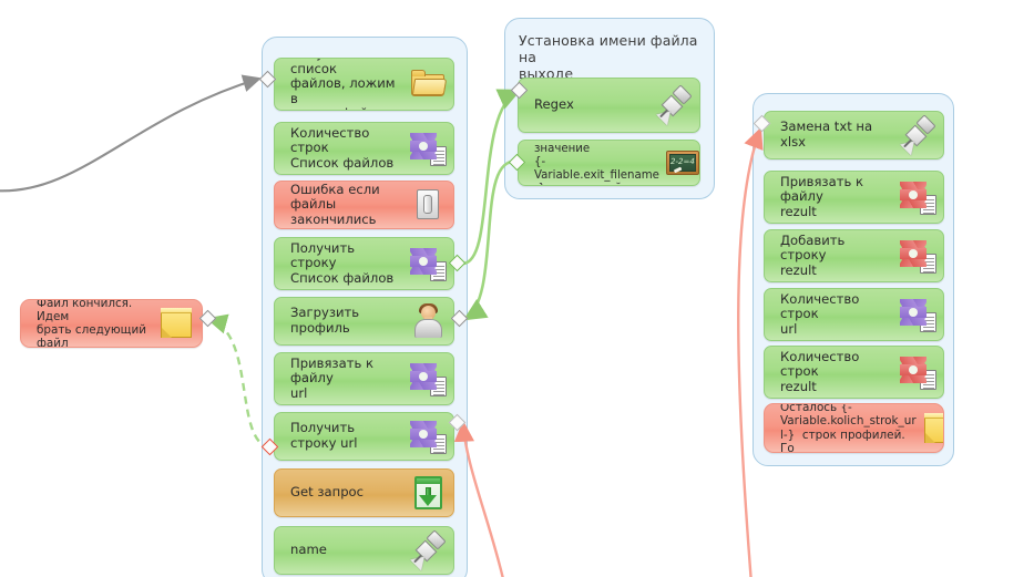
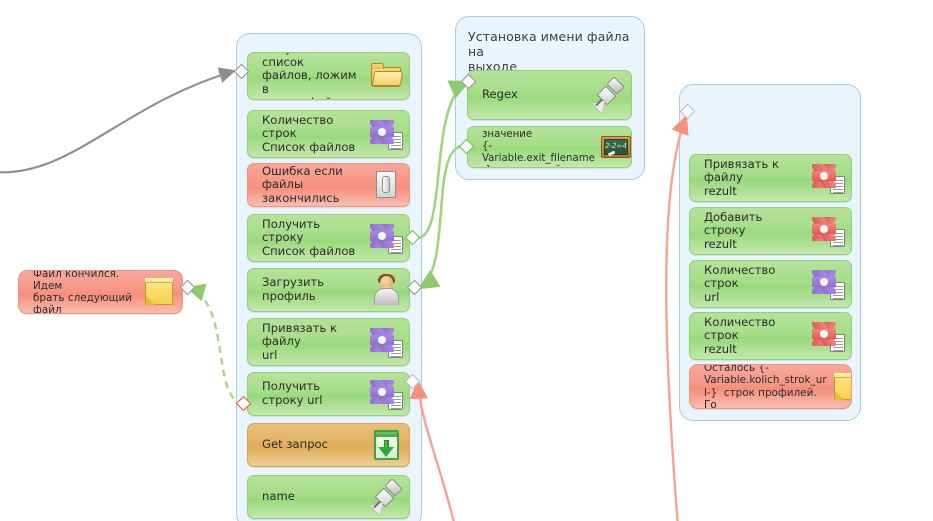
  файлов, ложим в
  Количество строк
  Список файлов
  Ошибка если файлы
  закончились
  Получить строку
  Список файлов
  Загрузить профиль
  Привязать к файлу
  url
  Получить строку url
  Get запрос
  name
  Установка имени файла на
  выходе
  Regex
  {-Variable.exit_filename
  2-2=4
- Замена txt на xlsx
  Привязать к файлу
  rezult
  Добавить строку
  rezult
  Количество строк
  url
  Количество строк
  rezult
  Осталось {-
  Variable.kolich_strok_ur
  l-} строк профилей. Го
  Файл кончился. Идем
  брать следующий
  файл
